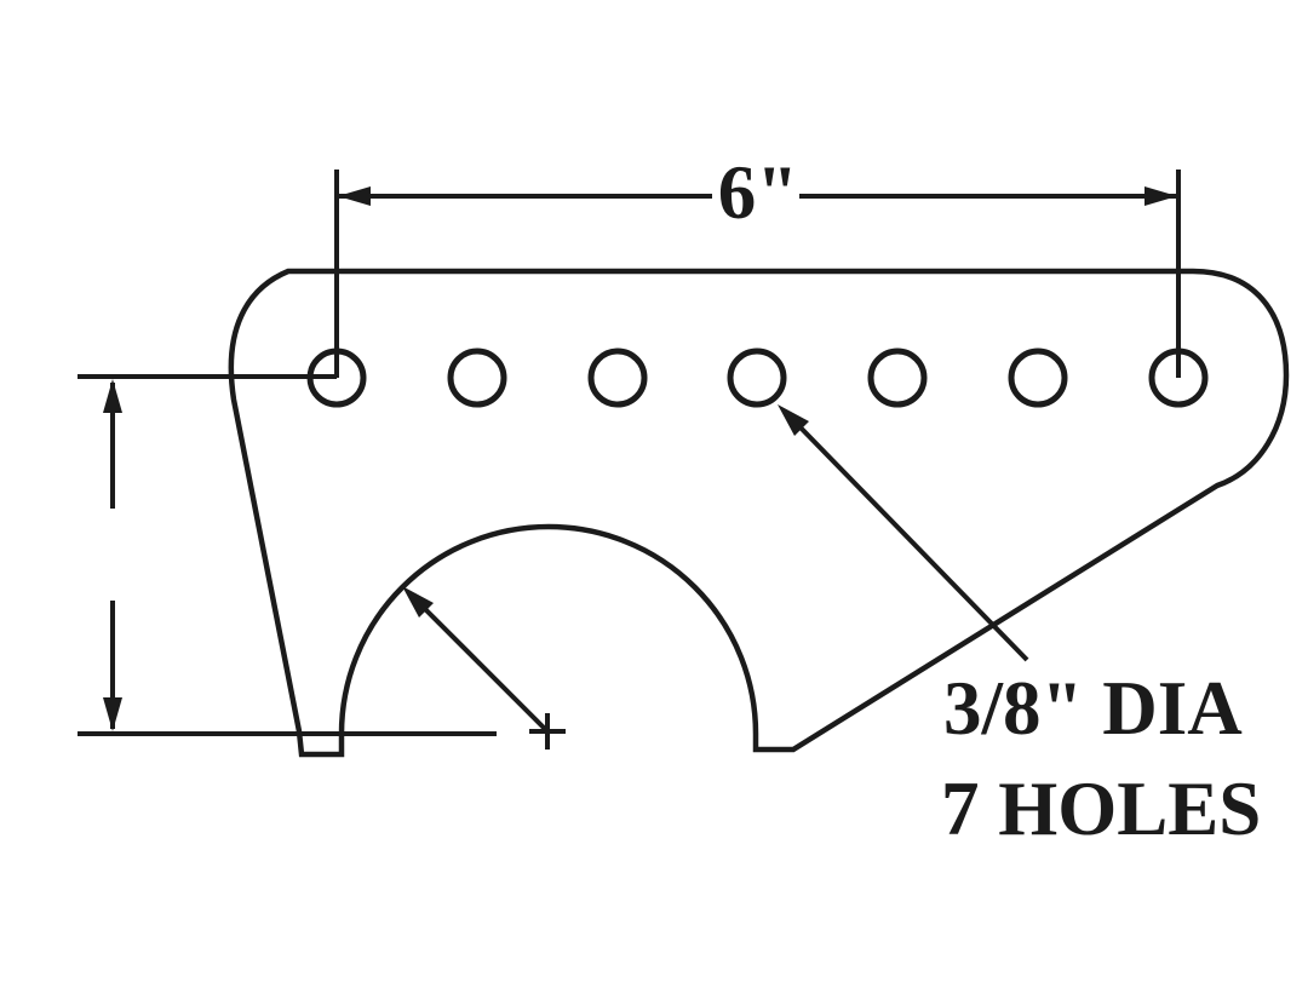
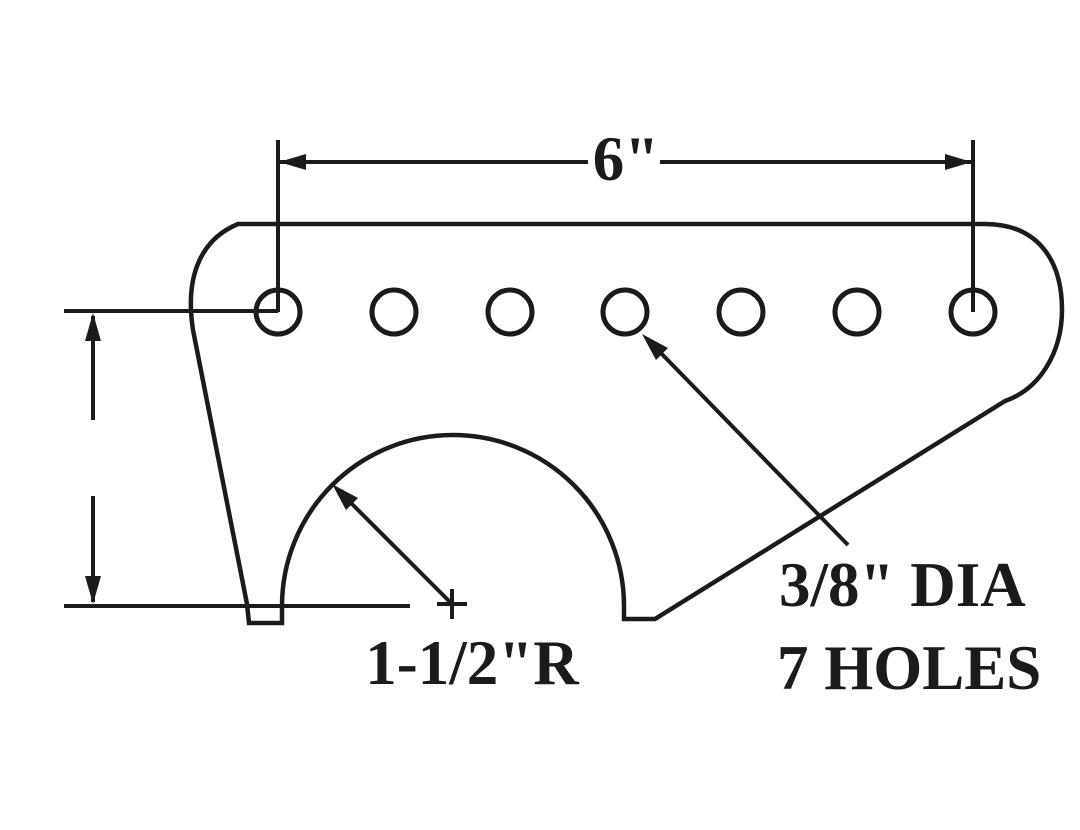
  6"
+ 1-1/2"R
  3/8" DIA
  7 HOLES
